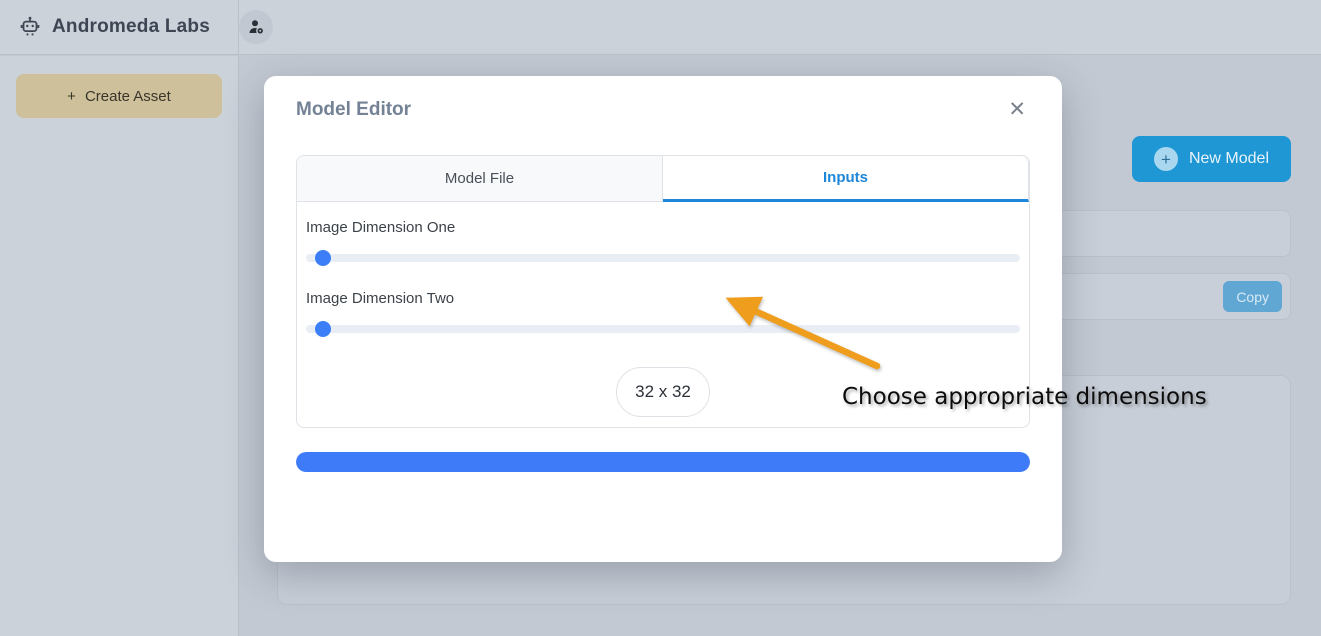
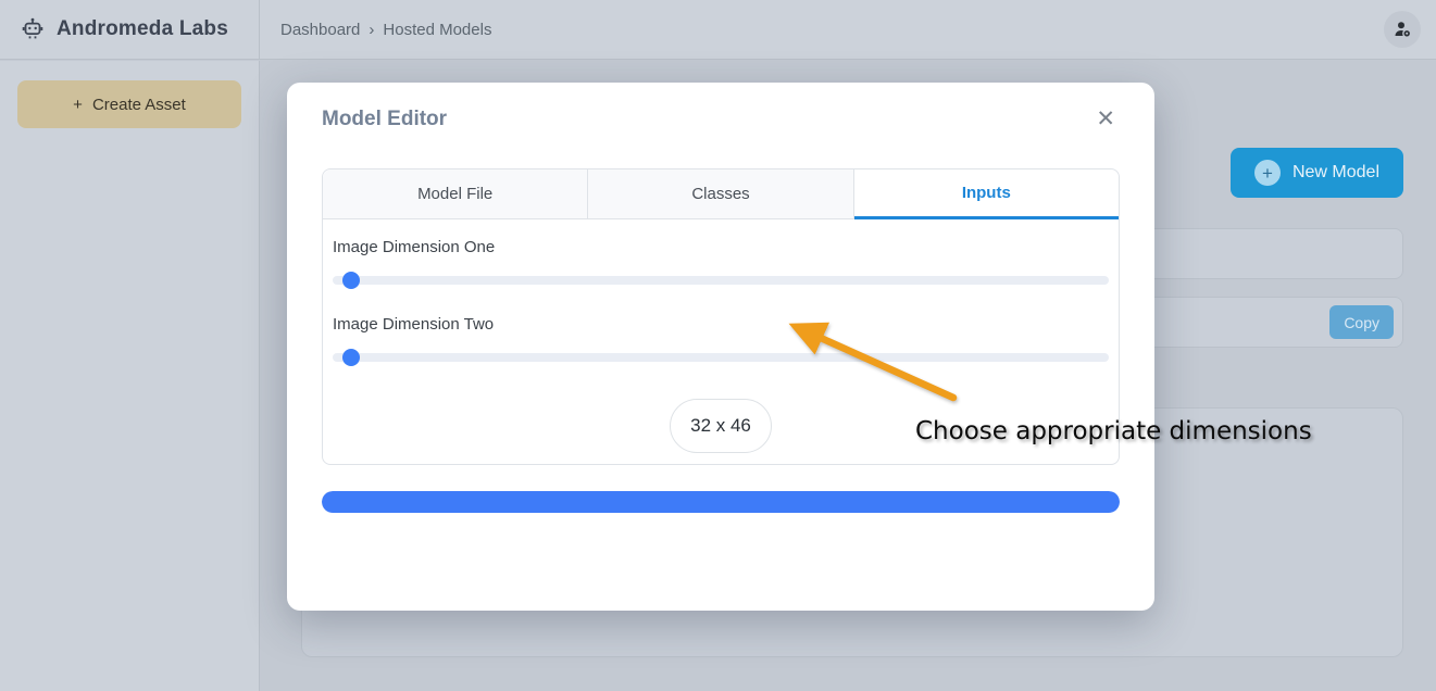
  Andromeda Labs
+ Dashboard
+ ›
+ Hosted Models
  +
  Create Asset
  +
  New Model
  Copy
  Model Editor
  ✕
  Model File
+ Classes
  Inputs
  Image Dimension One
  Image Dimension Two
- 32 x 32
+ 32 x 46
  Choose appropriate dimensions
